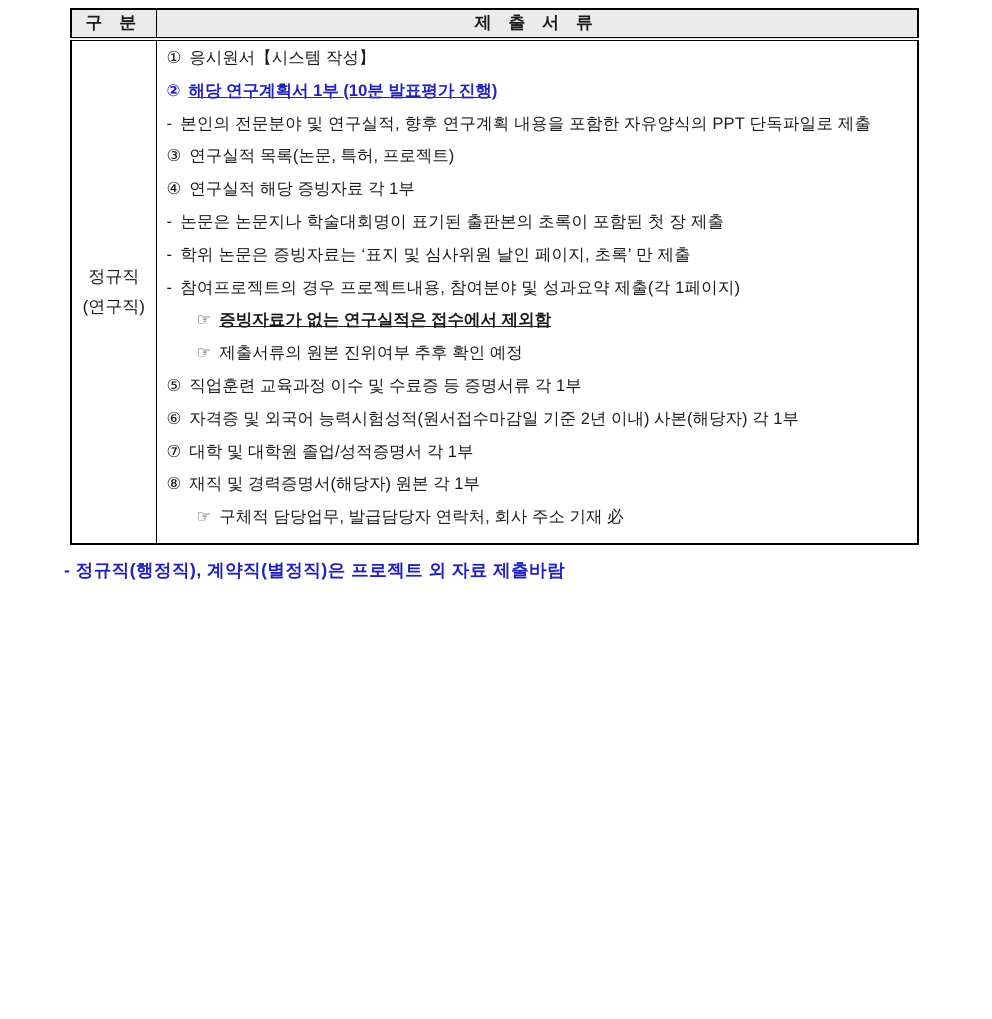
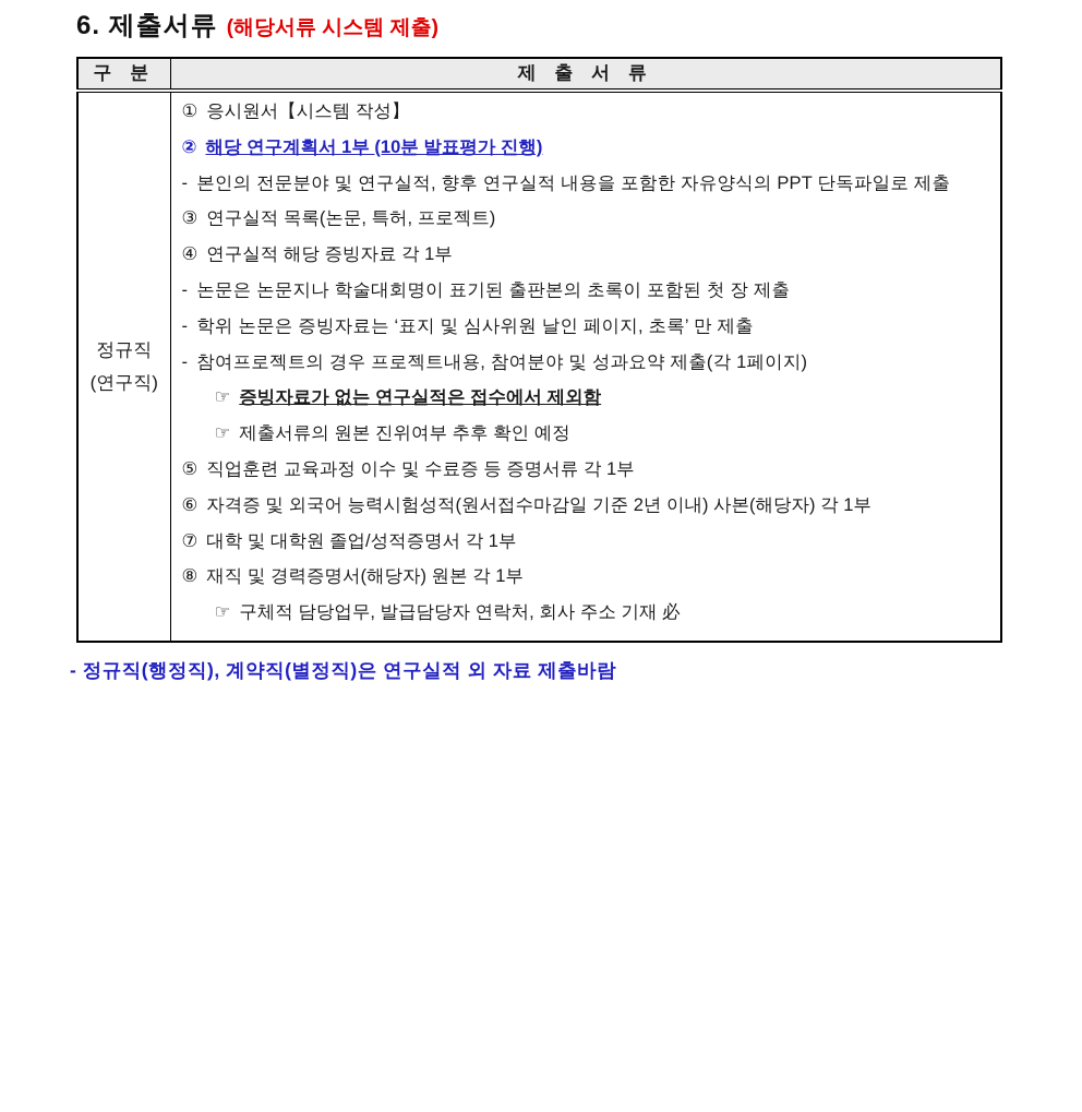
+ 6. 제출서류 (해당서류 시스템 제출)
  구 분	제 출 서 류
- 정규직(연구직)	① 응시원서【시스템 작성】 ② 해당 연구계획서 1부 (10분 발표평가 진행) - 본인의 전문분야 및 연구실적, 향후 연구계획 내용을 포함한 자유양식의 PPT 단독파일로 제출 ③ 연구실적 목록(논문, 특허, 프로젝트) ④ 연구실적 해당 증빙자료 각 1부 - 논문은 논문지나 학술대회명이 표기된 출판본의 초록이 포함된 첫 장 제출 - 학위 논문은 증빙자료는 ‘표지 및 심사위원 날인 페이지, 초록’ 만 제출 - 참여프로젝트의 경우 프로젝트내용, 참여분야 및 성과요약 제출(각 1페이지) ☞ 증빙자료가 없는 연구실적은 접수에서 제외함 ☞ 제출서류의 원본 진위여부 추후 확인 예정 ⑤ 직업훈련 교육과정 이수 및 수료증 등 증명서류 각 1부 ⑥ 자격증 및 외국어 능력시험성적(원서접수마감일 기준 2년 이내) 사본(해당자) 각 1부 ⑦ 대학 및 대학원 졸업/성적증명서 각 1부 ⑧ 재직 및 경력증명서(해당자) 원본 각 1부 ☞ 구체적 담당업무, 발급담당자 연락처, 회사 주소 기재 必
+ 정규직(연구직)	① 응시원서【시스템 작성】 ② 해당 연구계획서 1부 (10분 발표평가 진행) - 본인의 전문분야 및 연구실적, 향후 연구실적 내용을 포함한 자유양식의 PPT 단독파일로 제출 ③ 연구실적 목록(논문, 특허, 프로젝트) ④ 연구실적 해당 증빙자료 각 1부 - 논문은 논문지나 학술대회명이 표기된 출판본의 초록이 포함된 첫 장 제출 - 학위 논문은 증빙자료는 ‘표지 및 심사위원 날인 페이지, 초록’ 만 제출 - 참여프로젝트의 경우 프로젝트내용, 참여분야 및 성과요약 제출(각 1페이지) ☞ 증빙자료가 없는 연구실적은 접수에서 제외함 ☞ 제출서류의 원본 진위여부 추후 확인 예정 ⑤ 직업훈련 교육과정 이수 및 수료증 등 증명서류 각 1부 ⑥ 자격증 및 외국어 능력시험성적(원서접수마감일 기준 2년 이내) 사본(해당자) 각 1부 ⑦ 대학 및 대학원 졸업/성적증명서 각 1부 ⑧ 재직 및 경력증명서(해당자) 원본 각 1부 ☞ 구체적 담당업무, 발급담당자 연락처, 회사 주소 기재 必
- - 정규직(행정직), 계약직(별정직)은 프로젝트 외 자료 제출바람
+ - 정규직(행정직), 계약직(별정직)은 연구실적 외 자료 제출바람
